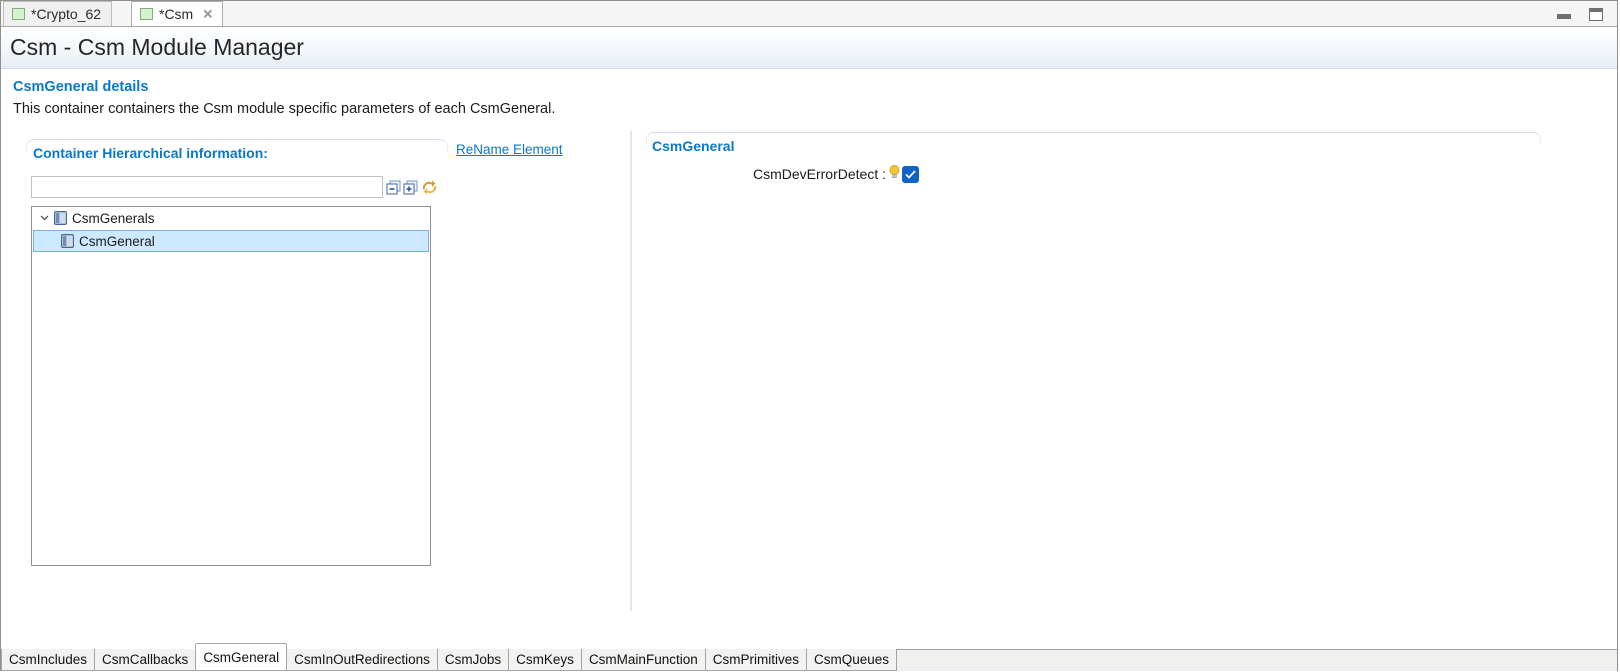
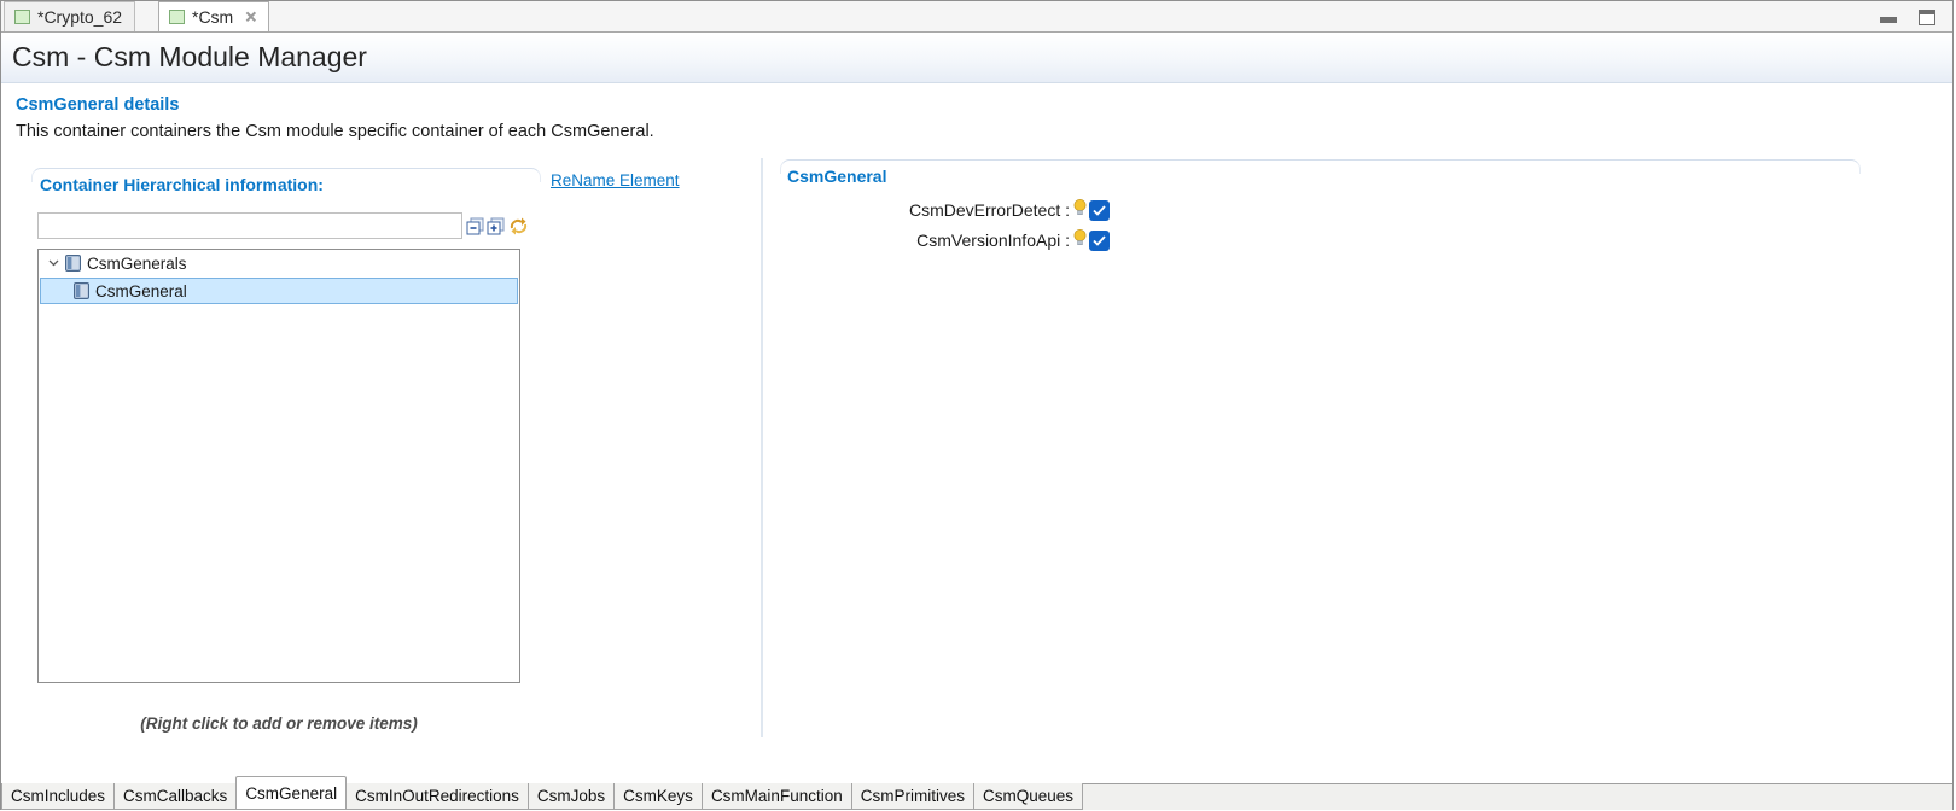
  *Crypto_62
  *Csm
  ❌︎
  Csm - Csm Module Manager
  CsmGeneral details
- This container containers the Csm module specific parameters of each CsmGeneral.
+ This container containers the Csm module specific container of each CsmGeneral.
  Container Hierarchical information:
  ReName Element
  CsmGenerals
  CsmGeneral
+ (Right click to add or remove items)
  CsmGeneral
  CsmDevErrorDetect :
+ CsmVersionInfoApi :
  CsmIncludes
  CsmCallbacks
  CsmGeneral
  CsmInOutRedirections
  CsmJobs
  CsmKeys
  CsmMainFunction
  CsmPrimitives
  CsmQueues
